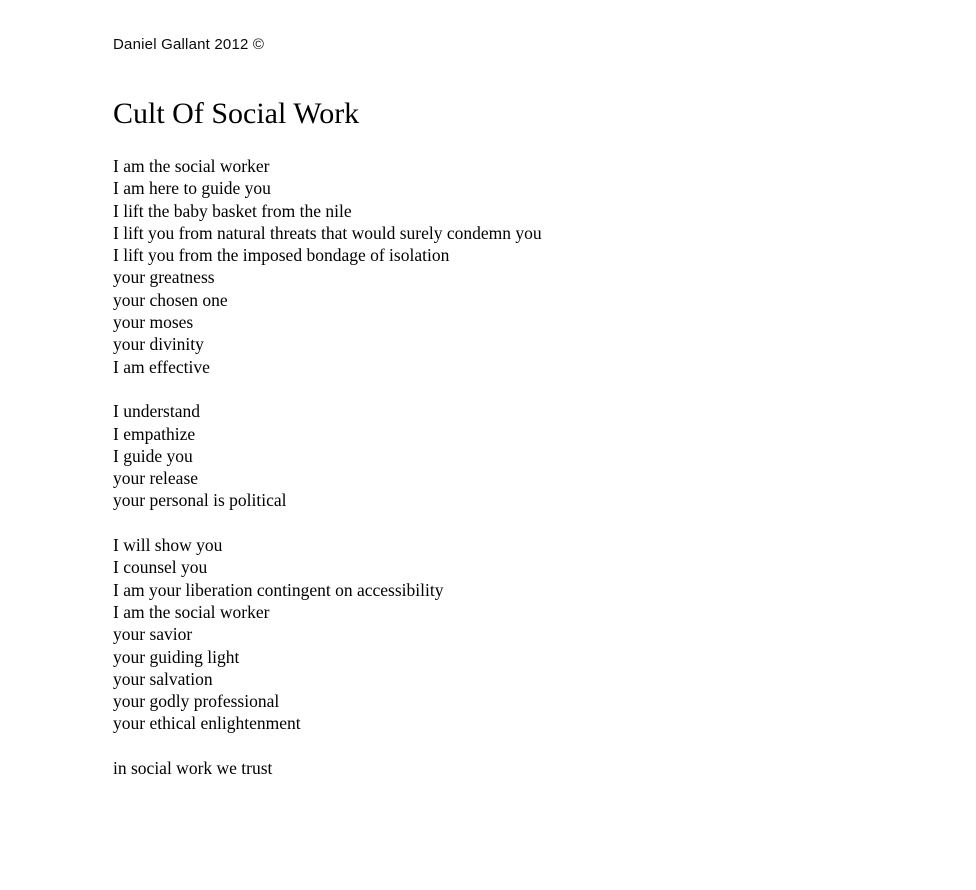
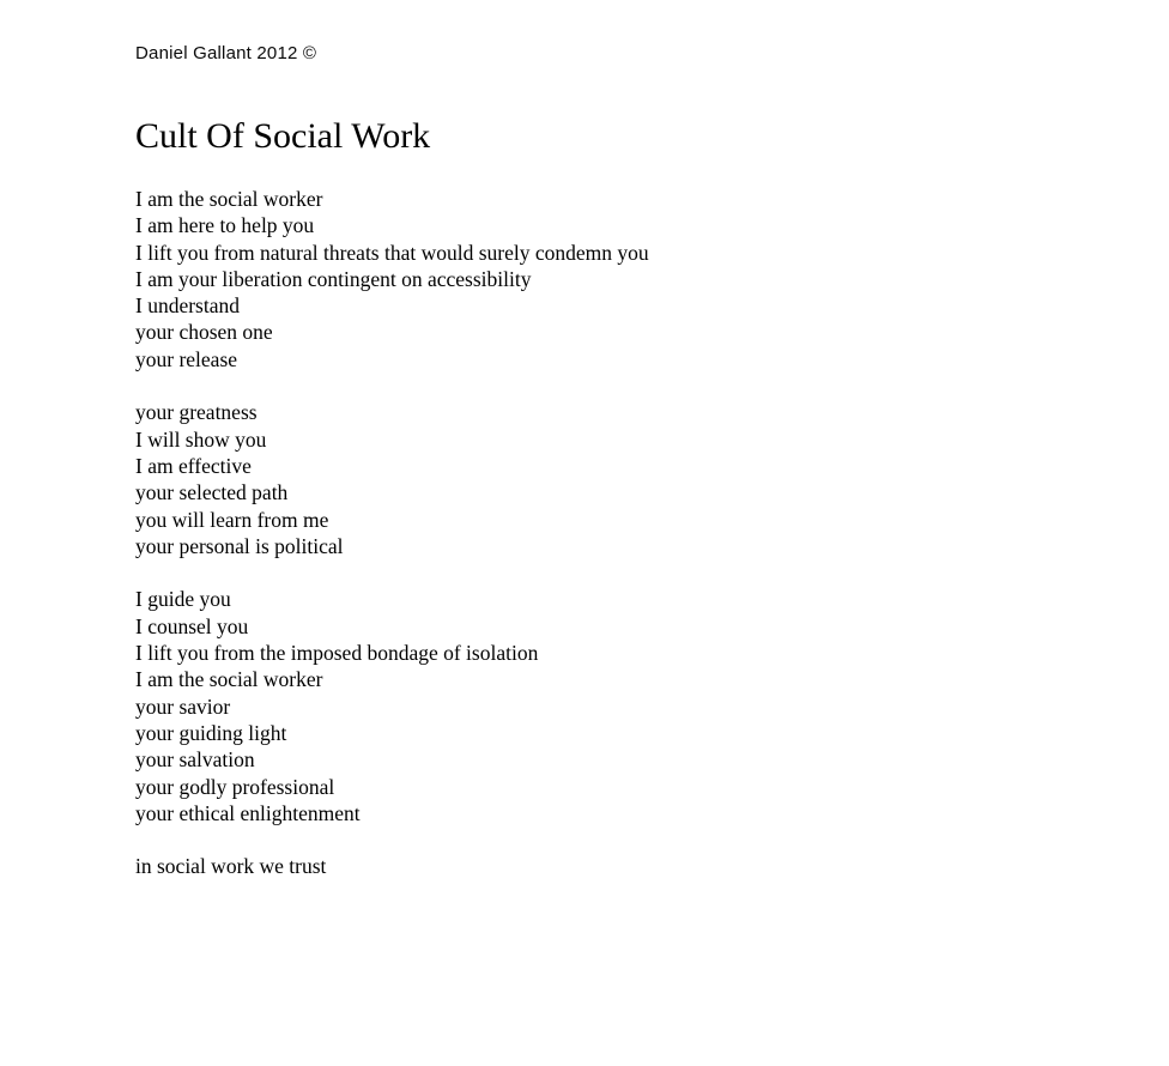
  Daniel Gallant 2012 ©
  Cult Of Social Work
  I am the social worker
- I am here to guide you
+ I am here to help you
- I lift the baby basket from the nile
  I lift you from natural threats that would surely condemn you
- I lift you from the imposed bondage of isolation
+ I am your liberation contingent on accessibility
- your greatness
+ I understand
  your chosen one
- your moses
- your divinity
- I am effective
+ your release
- I understand
+ your greatness
- I empathize
- I guide you
+ I will show you
- your release
+ I am effective
+ your selected path
+ you will learn from me
  your personal is political
- I will show you
+ I guide you
  I counsel you
- I am your liberation contingent on accessibility
+ I lift you from the imposed bondage of isolation
  I am the social worker
  your savior
  your guiding light
  your salvation
  your godly professional
  your ethical enlightenment
  in social work we trust
